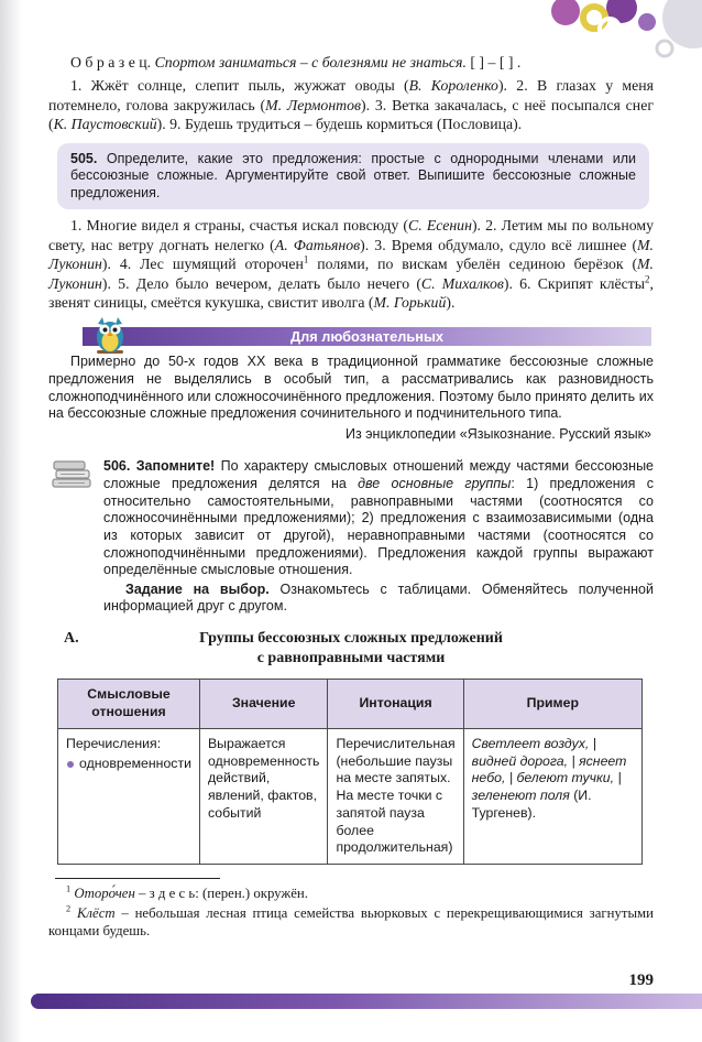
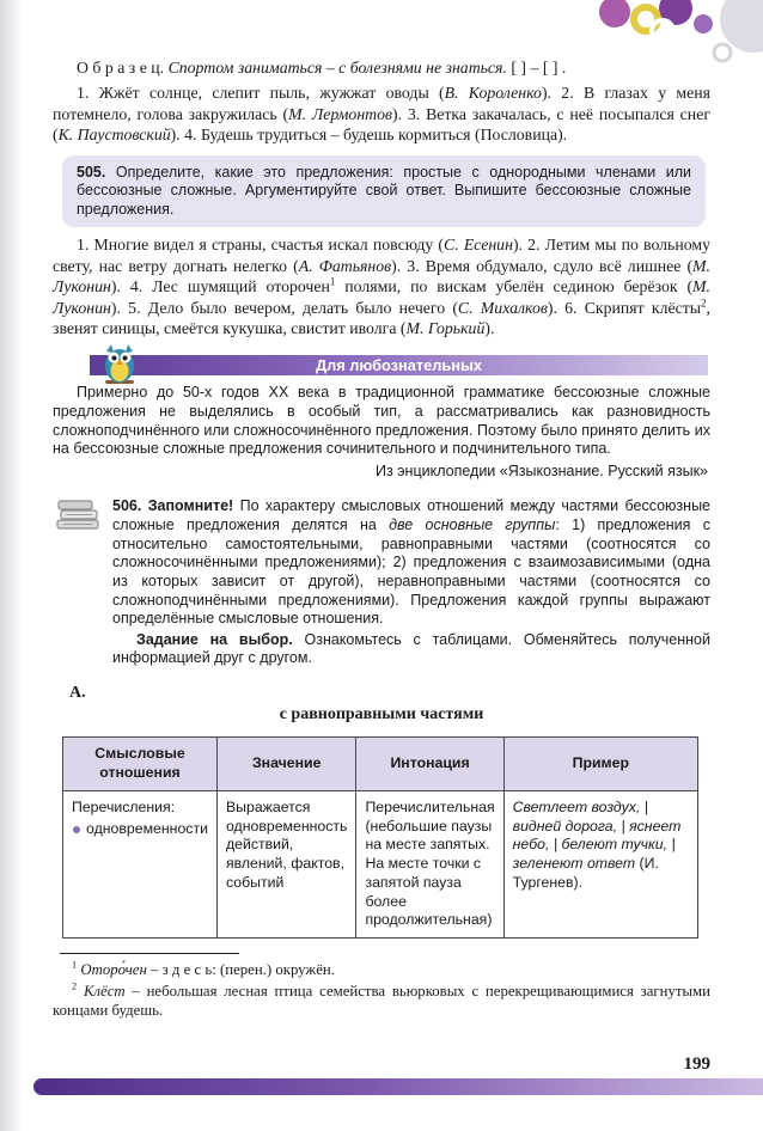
  О б р а з е ц. Спортом заниматься – с болезнями не знаться. [ ] – [ ] .
- 1. Жжёт солнце, слепит пыль, жужжат оводы (В. Короленко). 2. В глазах у меня потемнело, голова закружилась (М. Лермонтов). 3. Ветка закачалась, с неё посыпался снег (К. Паустовский). 9. Будешь трудиться – будешь кормиться (Пословица).
+ 1. Жжёт солнце, слепит пыль, жужжат оводы (В. Короленко). 2. В глазах у меня потемнело, голова закружилась (М. Лермонтов). 3. Ветка закачалась, с неё посыпался снег (К. Паустовский). 4. Будешь трудиться – будешь кормиться (Пословица).
  505. Определите, какие это предложения: простые с однородными членами или бессоюзные сложные. Аргументируйте свой ответ. Выпишите бессоюзные сложные предложения.
  1. Многие видел я страны, счастья искал повсюду (С. Есенин). 2. Летим мы по вольному свету, нас ветру догнать нелегко (А. Фатьянов). 3. Время обдумало, сдуло всё лишнее (М. Луконин). 4. Лес шумящий оторочен1 полями, по вискам убелён сединою берёзок (М. Луконин). 5. Дело было вечером, делать было нечего (С. Михалков). 6. Скрипят клёсты2, звенят синицы, смеётся кукушка, свистит иволга (М. Горький).
  Для любознательных
  Примерно до 50-х годов XX века в традиционной грамматике бессоюзные сложные предложения не выделялись в особый тип, а рассматривались как разновидность сложноподчинённого или сложносочинённого предложения. Поэтому было принято делить их на бессоюзные сложные предложения сочинительного и подчинительного типа.
  Из энциклопедии «Языкознание. Русский язык»
  506. Запомните! По характеру смысловых отношений между частями бессоюзные сложные предложения делятся на две основные группы: 1) предложения с относительно самостоятельными, равноправными частями (соотносятся со сложносочинёнными предложениями); 2) предложения с взаимозависимыми (одна из которых зависит от другой), неравноправными частями (соотносятся со сложноподчинёнными предложениями). Предложения каждой группы выражают определённые смысловые отношения.
  Задание на выбор. Ознакомьтесь с таблицами. Обменяйтесь полученной информацией друг с другом.
  А.
- Группы бессоюзных сложных предложений
  с равноправными частями
  Смысловые отношения	Значение	Интонация	Пример
- Перечисления: одновременности	Выражается одновременность действий, явлений, фактов, событий	Перечислительная (небольшие паузы на месте запятых. На месте точки с запятой пауза более продолжительная)	Светлеет воздух, | видней дорога, | яснеет небо, | белеют тучки, | зеленеют поля (И. Тургенев).
+ Перечисления: одновременности	Выражается одновременность действий, явлений, фактов, событий	Перечислительная (небольшие паузы на месте запятых. На месте точки с запятой пауза более продолжительная)	Светлеет воздух, | видней дорога, | яснеет небо, | белеют тучки, | зеленеют ответ (И. Тургенев).
  1 Оторо́чен – з д е с ь: (перен.) окружён.
  2 Клёст – небольшая лесная птица семейства вьюрковых с перекрещивающимися загнутыми концами будешь.
  199
